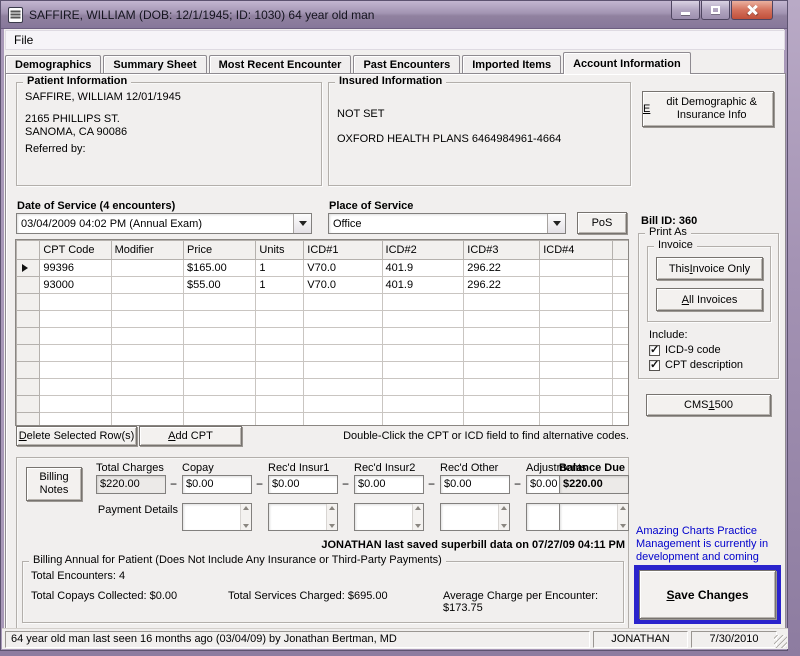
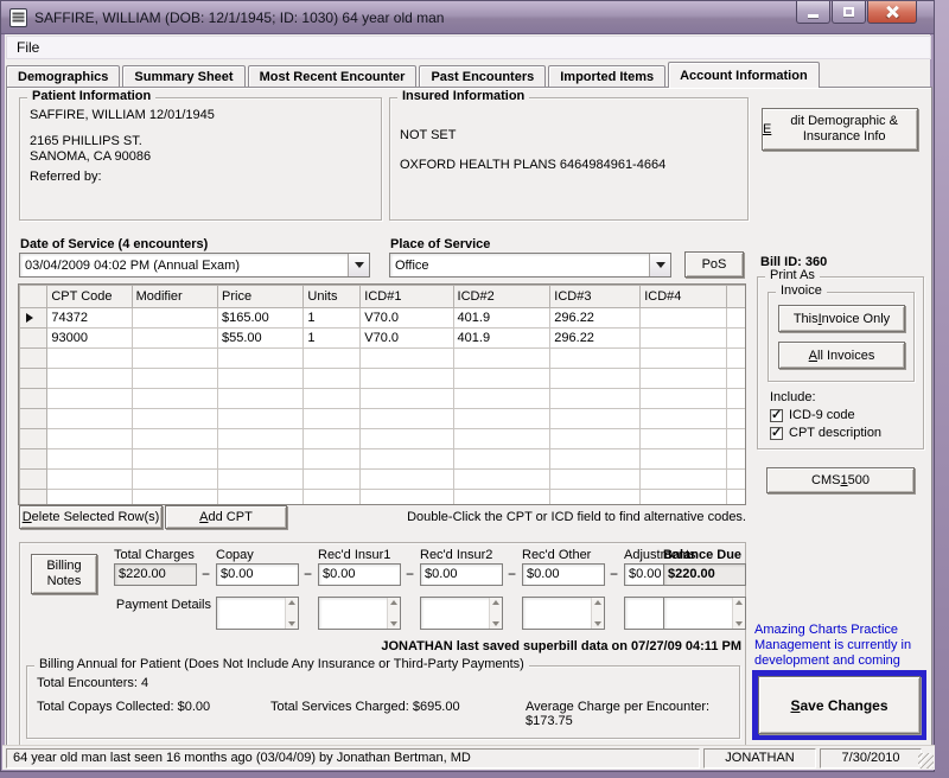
  SAFFIRE, WILLIAM (DOB: 12/1/1945; ID: 1030) 64 year old man
  File
  Demographics
  Summary Sheet
  Most Recent Encounter
  Past Encounters
  Imported Items
  Account Information
  Patient Information
  SAFFIRE, WILLIAM 12/01/1945
  2165 PHILLIPS ST.
  SANOMA, CA 90086
  Referred by:
  Insured Information
  NOT SET
  OXFORD HEALTH PLANS 6464984961-4664
  E
  dit Demographic & Insurance Info
  Date of Service (4 encounters)
  03/04/2009 04:02 PM (Annual Exam)
  Place of Service
  Office
  PoS
  Bill ID: 360
  Print As
  Invoice
  This
  I
  nvoice Only
  A
  ll Invoices
  Include:
  ICD-9 code
  CPT description
  CMS
  1
  500
  	CPT Code	Modifier	Price	Units	ICD#1	ICD#2	ICD#3	ICD#4
- 	99396		$165.00	1	V70.0	401.9	296.22
+ 	74372		$165.00	1	V70.0	401.9	296.22
  	93000		$55.00	1	V70.0	401.9	296.22
  D
  elete Selected Row(s)
  A
  dd CPT
  Double-Click the CPT or ICD field to find alternative codes.
  Billing Notes
  Total Charges
  $220.00
  −
  Copay
  $0.00
  −
  Rec'd Insur1
  $0.00
  −
  Rec'd Insur2
  $0.00
  −
  Rec'd Other
  $0.00
  −
  Adjustments
  $0.00
  Balance Due
  $220.00
  Payment Details
  JONATHAN last saved superbill data on 07/27/09 04:11 PM
  Billing Annual for Patient (Does Not Include Any Insurance or Third-Party Payments)
  Total Encounters: 4
  Total Copays Collected: $0.00
  Total Services Charged: $695.00
  Average Charge per Encounter: $173.75
  Amazing Charts Practice Management is currently in development and coming
  S
  ave Changes
  64 year old man last seen 16 months ago (03/04/09) by Jonathan Bertman, MD
  JONATHAN
  7/30/2010
